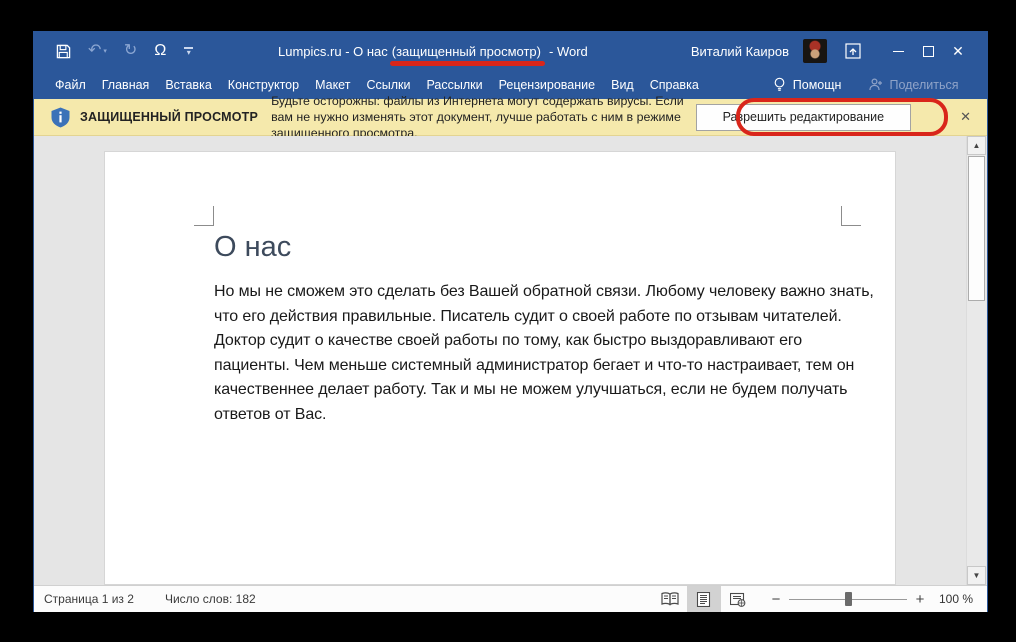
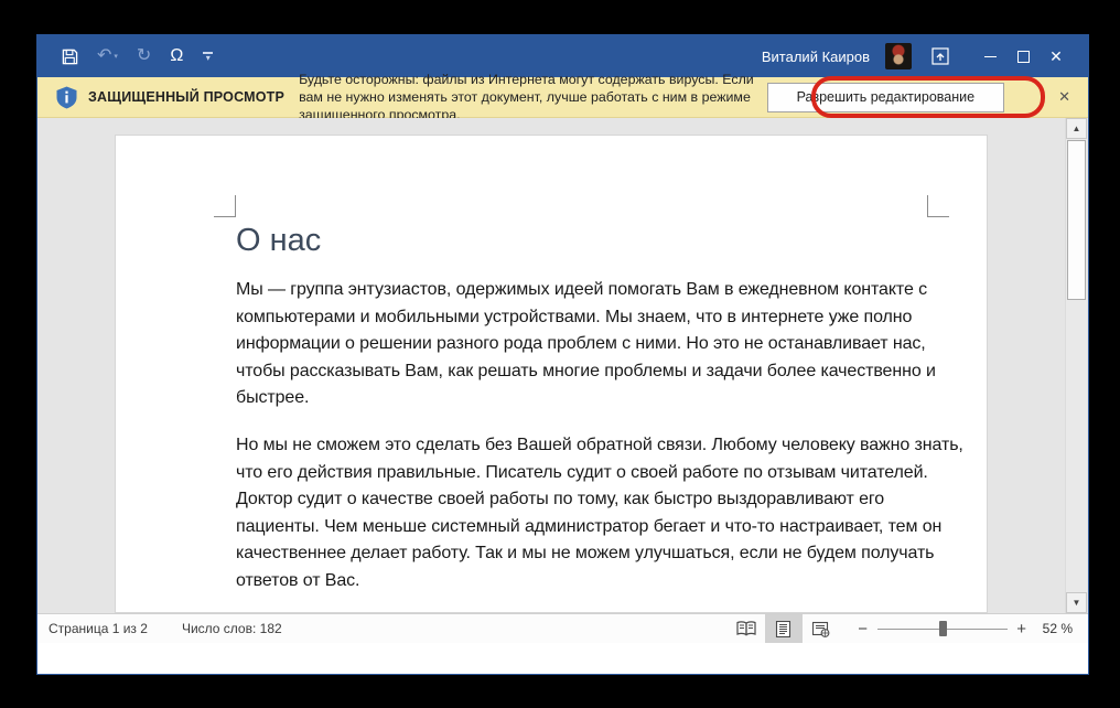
  ↶
  ↻
  Ω
  ▾
- Lumpics.ru - О нас
- (защищенный просмотр)
- - Word
  Виталий Каиров
  ✕
- Файл
- Главная
- Вставка
- Конструктор
- Макет
- Ссылки
- Рассылки
- Рецензирование
- Вид
- Справка
- Помощн
- Поделиться
  ЗАЩИЩЕННЫЙ ПРОСМОТР
  Будьте осторожны: файлы из Интернета могут содержать вирусы. Если вам не нужно изменять этот документ, лучше работать с ним в режиме защищенного просмотра.
  Разрешить редактирование
  ✕
  О нас
+ Мы — группа энтузиастов, одержимых идеей помогать Вам в ежедневном контакте с компьютерами и мобильными устройствами. Мы знаем, что в интернете уже полно информации о решении разного рода проблем с ними. Но это не останавливает нас, чтобы рассказывать Вам, как решать многие проблемы и задачи более качественно и быстрее.
  Но мы не сможем это сделать без Вашей обратной связи. Любому человеку важно знать, что его действия правильные. Писатель судит о своей работе по отзывам читателей. Доктор судит о качестве своей работы по тому, как быстро выздоравливают его пациенты. Чем меньше системный администратор бегает и что-то настраивает, тем он качественнее делает работу. Так и мы не можем улучшаться, если не будем получать ответов от Вас.
  ▲
  ▼
  Страница 1 из 2
  Число слов: 182
  −
  +
- 100 %
+ 52 %
